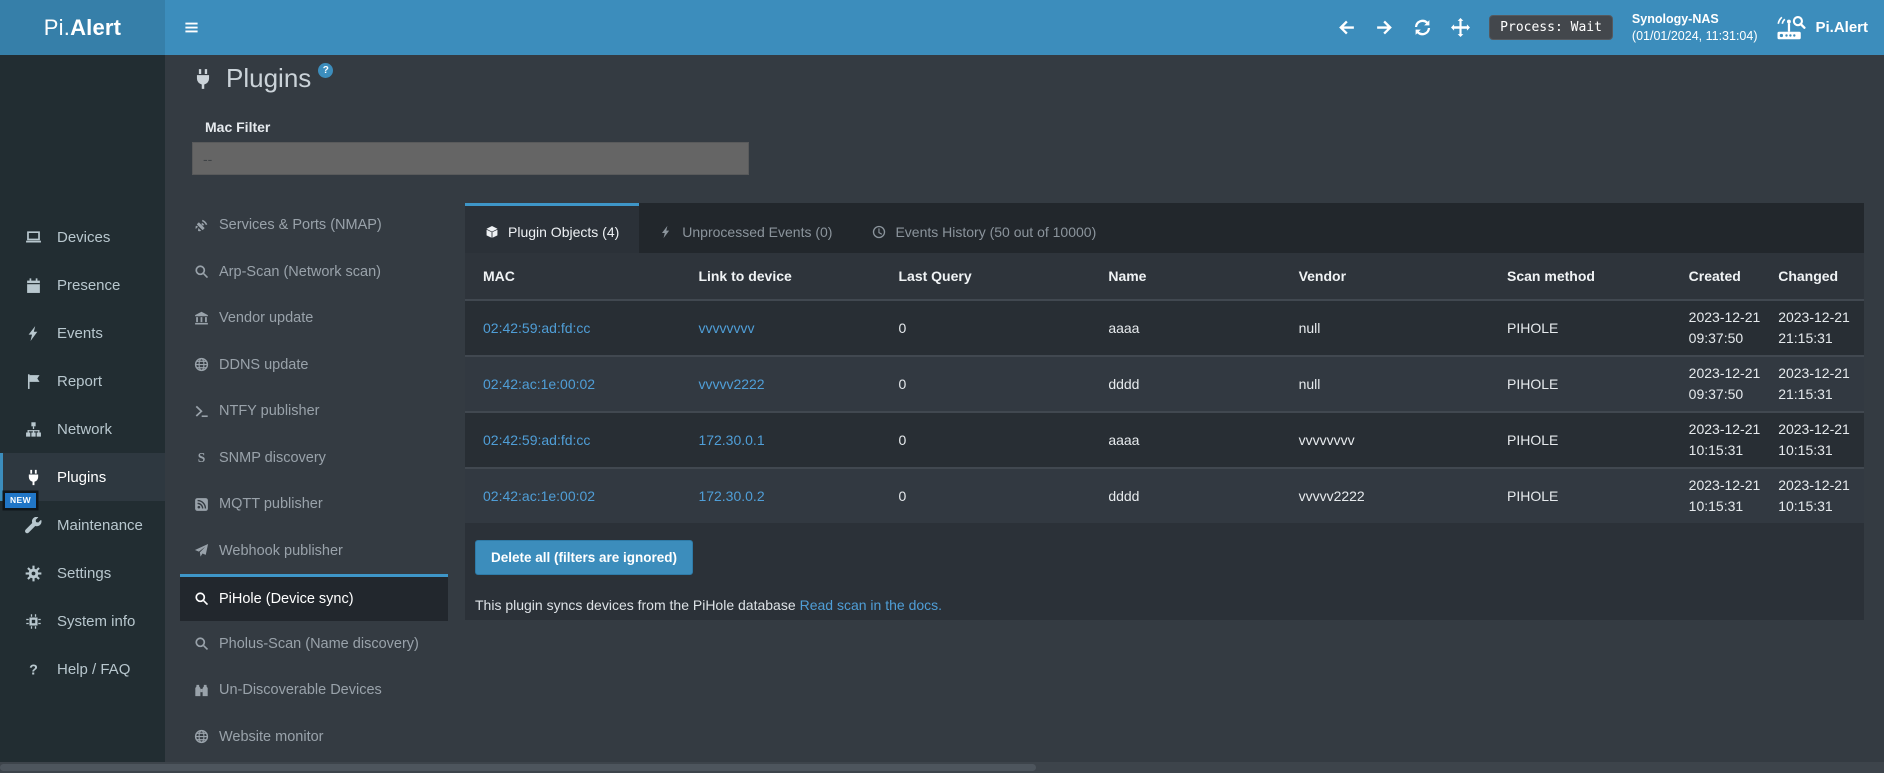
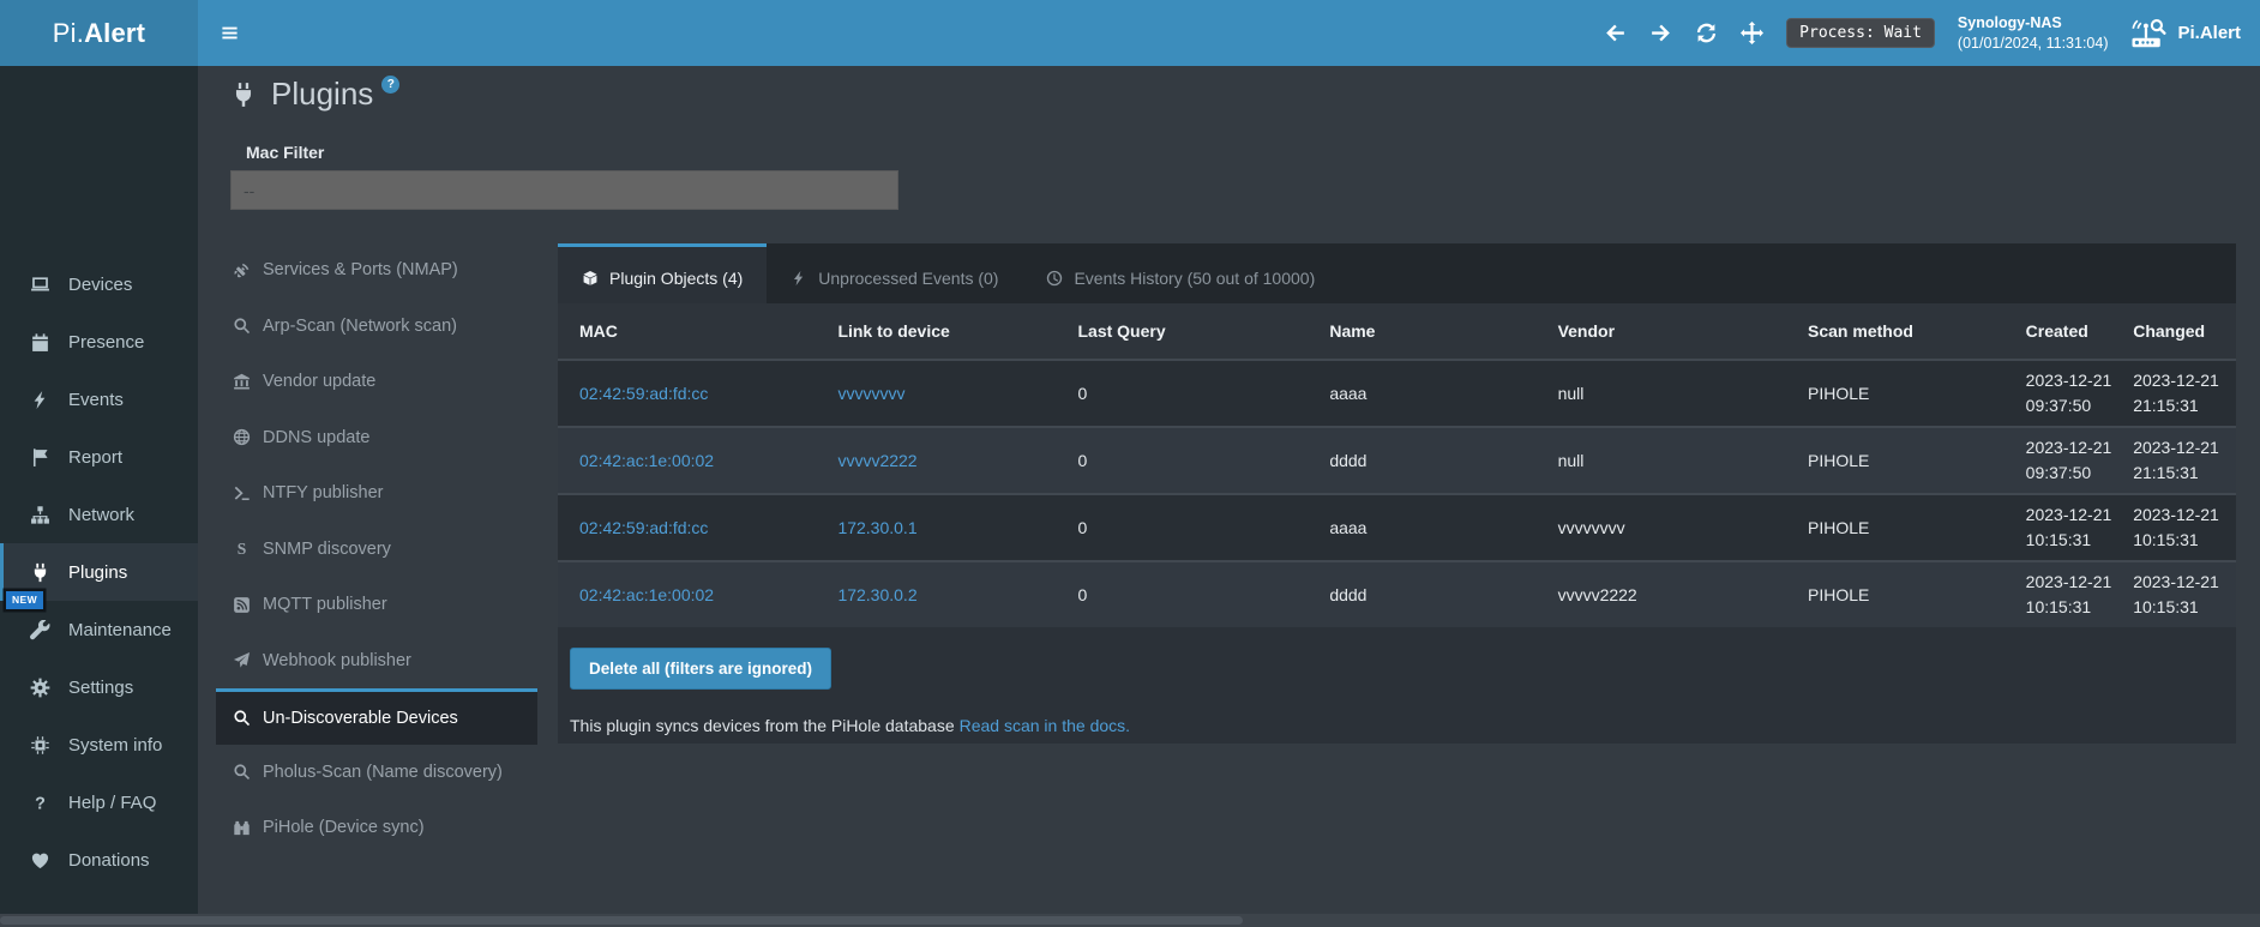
  Pi.
  Alert
  Process: Wait
  Synology-NAS
  (01/01/2024, 11:31:04)
  Pi.Alert
  Devices
  Presence
  Events
  Report
  Network
  Plugins
  Maintenance
  NEW
  Settings
  System info
  ?
  Help / FAQ
+ Donations
  Plugins
  ?
  Mac Filter
  --
  Services & Ports (NMAP)
  Arp-Scan (Network scan)
  Vendor update
  DDNS update
  NTFY publisher
  S
  SNMP discovery
  MQTT publisher
  Webhook publisher
- PiHole (Device sync)
+ Un-Discoverable Devices
  Pholus-Scan (Name discovery)
- Un-Discoverable Devices
+ PiHole (Device sync)
- Website monitor
  Plugin Objects (4)
  Unprocessed Events (0)
  Events History (50 out of 10000)
  MAC	Link to device	Last Query	Name	Vendor	Scan method	Created	Changed
  02:42:59:ad:fd:cc	vvvvvvvv	0	aaaa	null	PIHOLE	2023-12-21 09:37:50	2023-12-21 21:15:31
  02:42:ac:1e:00:02	vvvvv2222	0	dddd	null	PIHOLE	2023-12-21 09:37:50	2023-12-21 21:15:31
  02:42:59:ad:fd:cc	172.30.0.1	0	aaaa	vvvvvvvv	PIHOLE	2023-12-21 10:15:31	2023-12-21 10:15:31
  02:42:ac:1e:00:02	172.30.0.2	0	dddd	vvvvv2222	PIHOLE	2023-12-21 10:15:31	2023-12-21 10:15:31
  Delete all (filters are ignored)
  This plugin syncs devices from the PiHole database Read scan in the docs.
